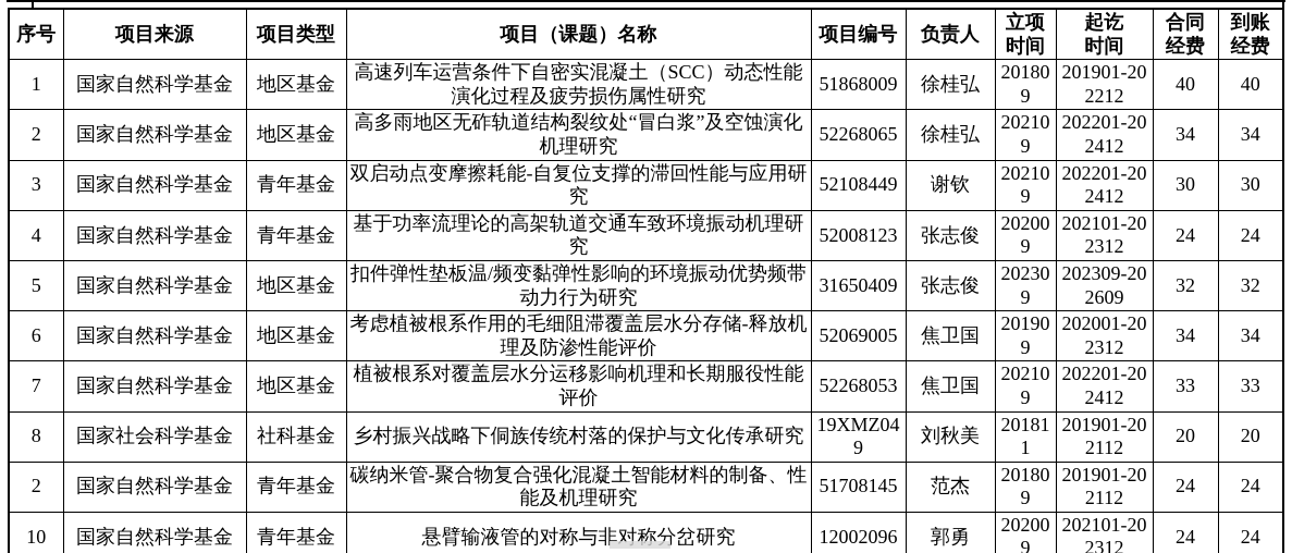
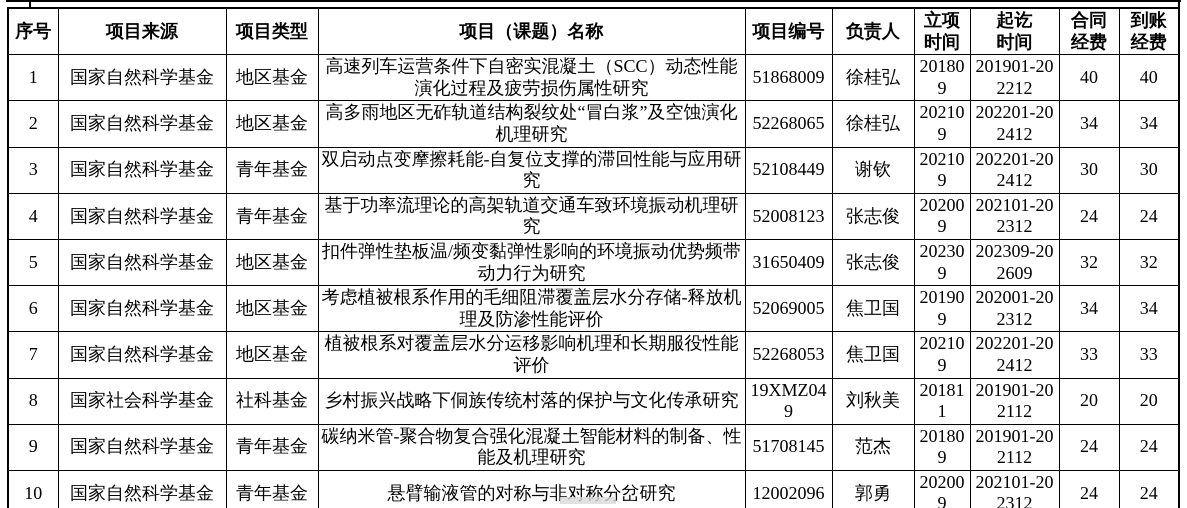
  序号	项目来源	项目类型	项目（课题）名称	项目编号	负责人	立项 时间	起讫 时间	合同 经费	到账 经费
  1	国家自然科学基金	地区基金	高速列车运营条件下自密实混凝土（SCC）动态性能演化过程及疲劳损伤属性研究	51868009	徐桂弘	201809	201901-202212	40	40
  2	国家自然科学基金	地区基金	高多雨地区无砟轨道结构裂纹处“冒白浆”及空蚀演化机理研究	52268065	徐桂弘	202109	202201-202412	34	34
  3	国家自然科学基金	青年基金	双启动点变摩擦耗能-自复位支撑的滞回性能与应用研究	52108449	谢钦	202109	202201-202412	30	30
  4	国家自然科学基金	青年基金	基于功率流理论的高架轨道交通车致环境振动机理研究	52008123	张志俊	202009	202101-202312	24	24
  5	国家自然科学基金	地区基金	扣件弹性垫板温/频变黏弹性影响的环境振动优势频带动力行为研究	31650409	张志俊	202309	202309-202609	32	32
  6	国家自然科学基金	地区基金	考虑植被根系作用的毛细阻滞覆盖层水分存储-释放机理及防渗性能评价	52069005	焦卫国	201909	202001-202312	34	34
  7	国家自然科学基金	地区基金	植被根系对覆盖层水分运移影响机理和长期服役性能评价	52268053	焦卫国	202109	202201-202412	33	33
  8	国家社会科学基金	社科基金	乡村振兴战略下侗族传统村落的保护与文化传承研究	19XMZ049	刘秋美	201811	201901-202112	20	20
- 2	国家自然科学基金	青年基金	碳纳米管-聚合物复合强化混凝土智能材料的制备、性能及机理研究	51708145	范杰	201809	201901-202112	24	24
+ 9	国家自然科学基金	青年基金	碳纳米管-聚合物复合强化混凝土智能材料的制备、性能及机理研究	51708145	范杰	201809	201901-202112	24	24
  10	国家自然科学基金	青年基金	悬臂输液管的对称与非对称分岔研究	12002096	郭勇	202009	202101-202312	24	24
